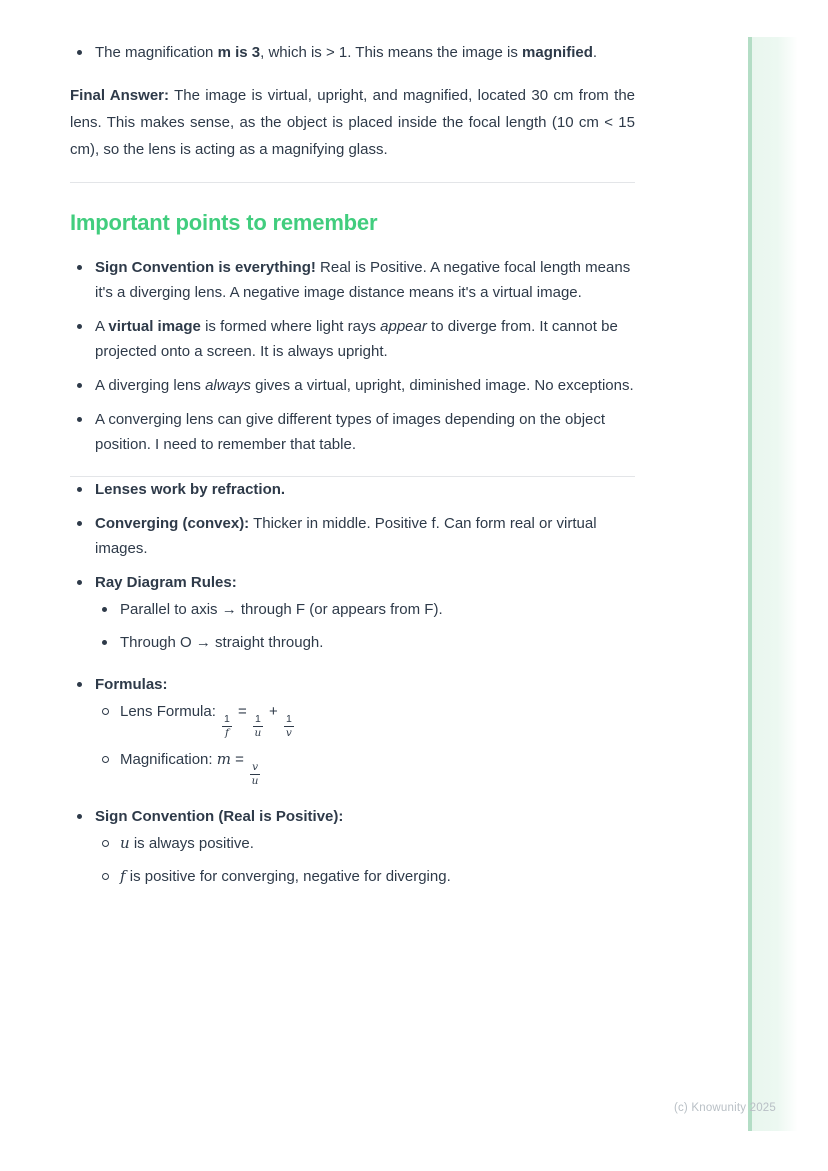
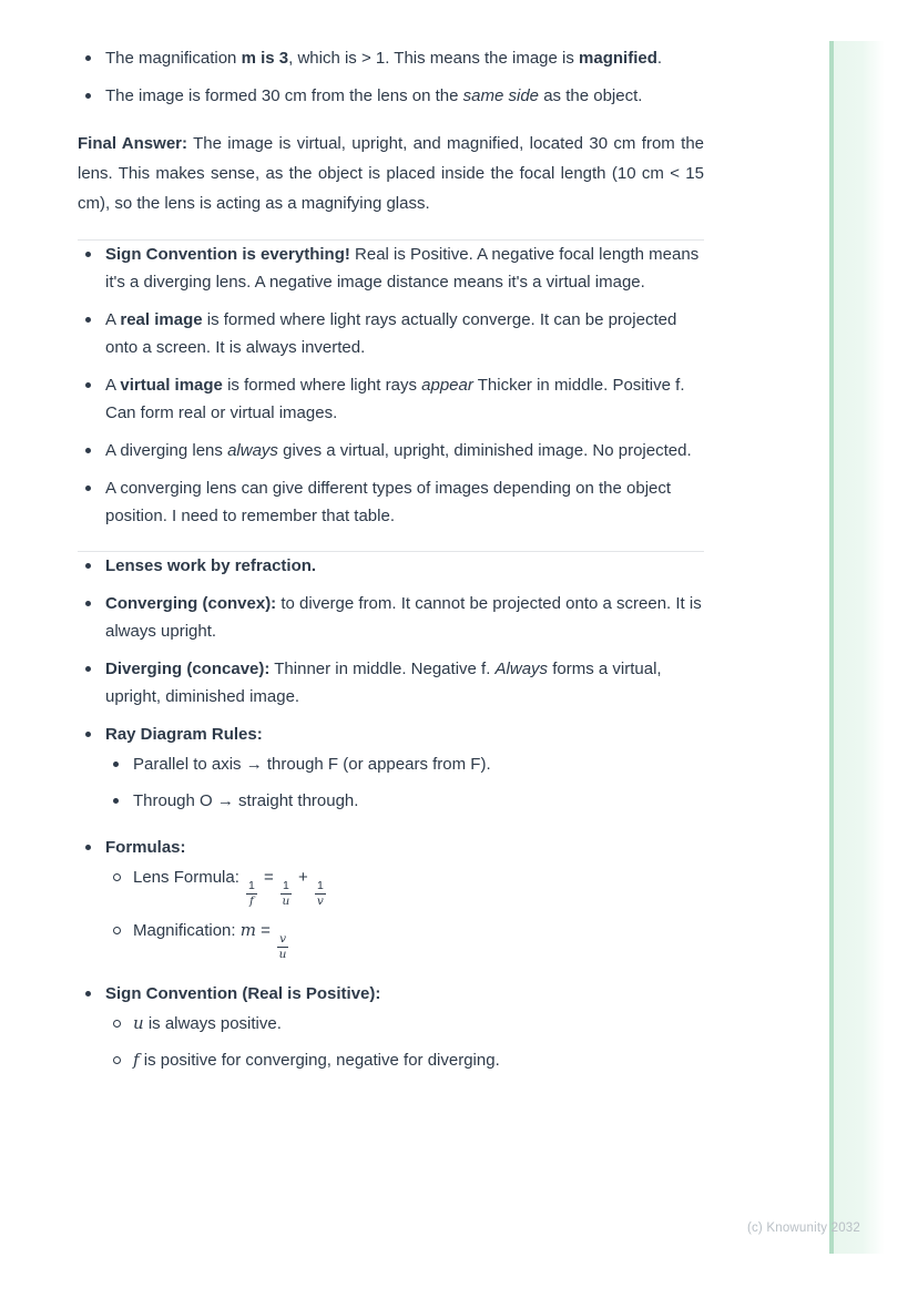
  The magnification m is 3, which is > 1. This means the image is magnified.
+ The image is formed 30 cm from the lens on the same side as the object.
  Final Answer: The image is virtual, upright, and magnified, located 30 cm from the lens. This makes sense, as the object is placed inside the focal length (10 cm < 15 cm), so the lens is acting as a magnifying glass.
- Important points to remember
  Sign Convention is everything! Real is Positive. A negative focal length means it's a diverging lens. A negative image distance means it's a virtual image.
+ A real image is formed where light rays actually converge. It can be projected onto a screen. It is always inverted.
- A virtual image is formed where light rays appear to diverge from. It cannot be projected onto a screen. It is always upright.
+ A virtual image is formed where light rays appear Thicker in middle. Positive f. Can form real or virtual images.
- A diverging lens always gives a virtual, upright, diminished image. No exceptions.
+ A diverging lens always gives a virtual, upright, diminished image. No projected.
  A converging lens can give different types of images depending on the object position. I need to remember that table.
  Lenses work by refraction.
- Converging (convex): Thicker in middle. Positive f. Can form real or virtual images.
+ Converging (convex): to diverge from. It cannot be projected onto a screen. It is always upright.
+ Diverging (concave): Thinner in middle. Negative f. Always forms a virtual, upright, diminished image.
  Ray Diagram Rules:
  Parallel to axis → through F (or appears from F).
  Through O → straight through.
  Formulas:
  Lens Formula:
  1
  f
  =
  1
  u
  +
  1
  v
  Magnification: m =
  v
  u
  Sign Convention (Real is Positive):
  u is always positive.
  f is positive for converging, negative for diverging.
- (c) Knowunity 2025
+ (c) Knowunity 2032
